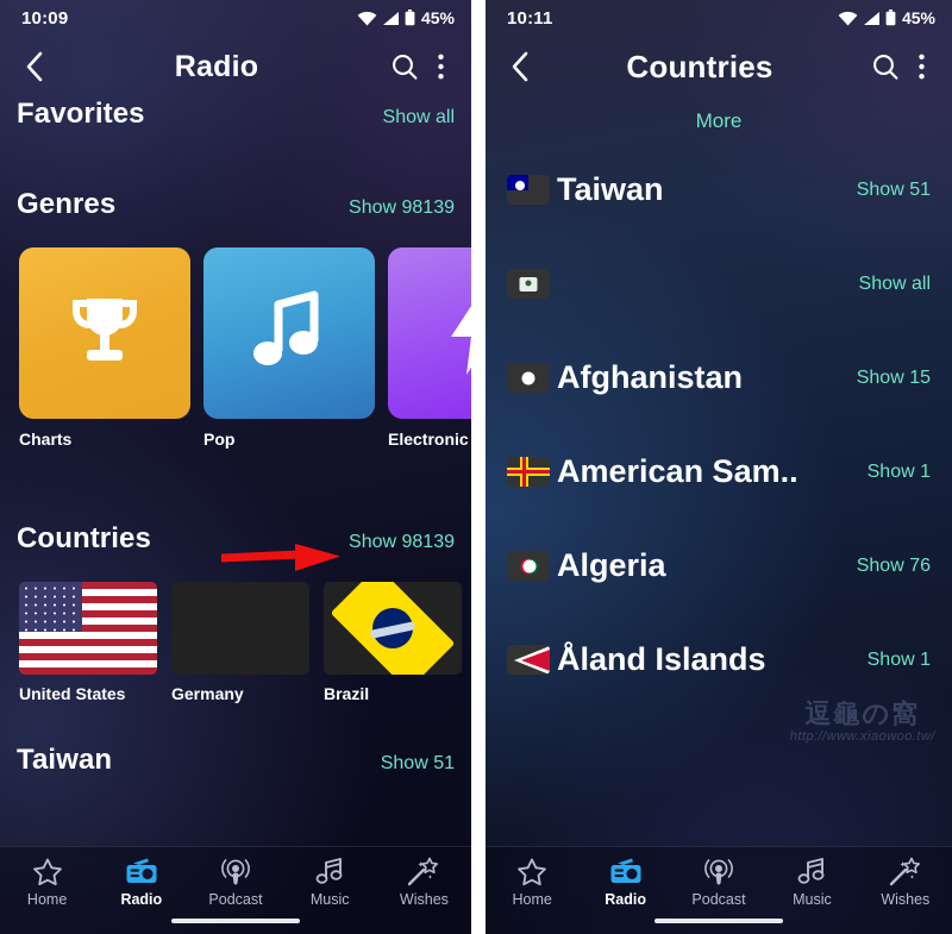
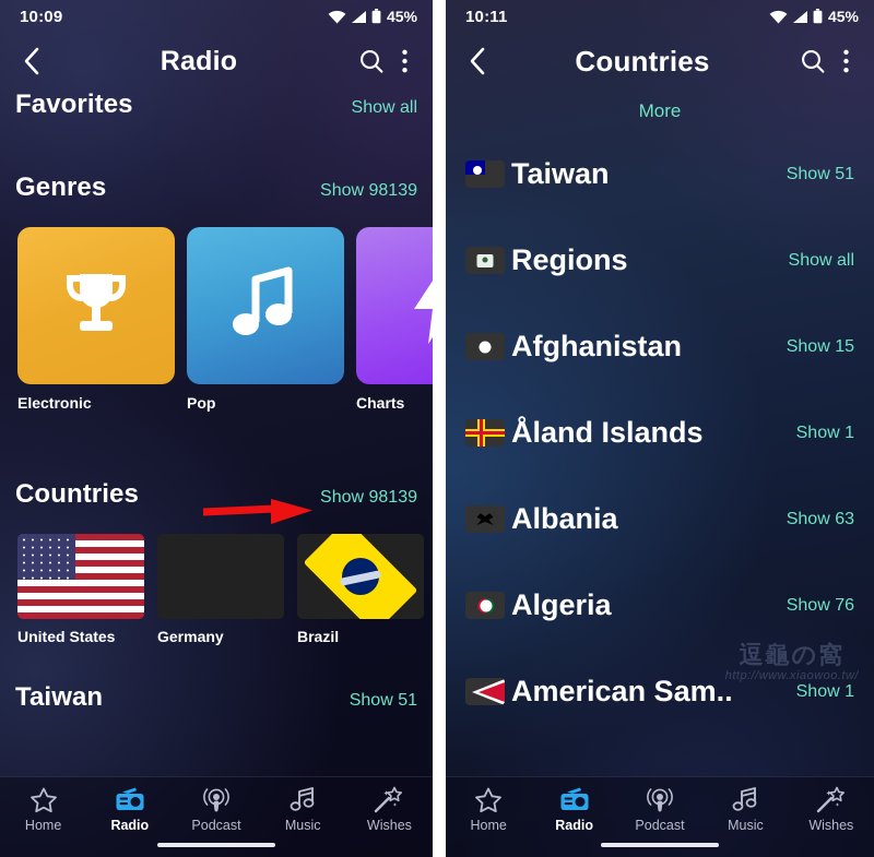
  10:09
  45%
  Radio
  Favorites
  Show all
  Genres
  Show 98139
- Charts
+ Electronic
  Pop
- Electronic
+ Charts
  Countries
  Show 98139
  United States
  Germany
  Brazil
  Taiwan
  Show 51
  Home
  Radio
  Podcast
  Music
  Wishes
  10:11
  45%
  Countries
  More
  Taiwan
  Show 51
+ Regions
  Show all
  Afghanistan
  Show 15
- American Sam..
+ Åland Islands
  Show 1
+ Albania
+ Show 63
  Algeria
  Show 76
- Åland Islands
+ American Sam..
  Show 1
  逗龜の窩
  http://www.xiaowoo.tw/
  Home
  Radio
  Podcast
  Music
  Wishes
